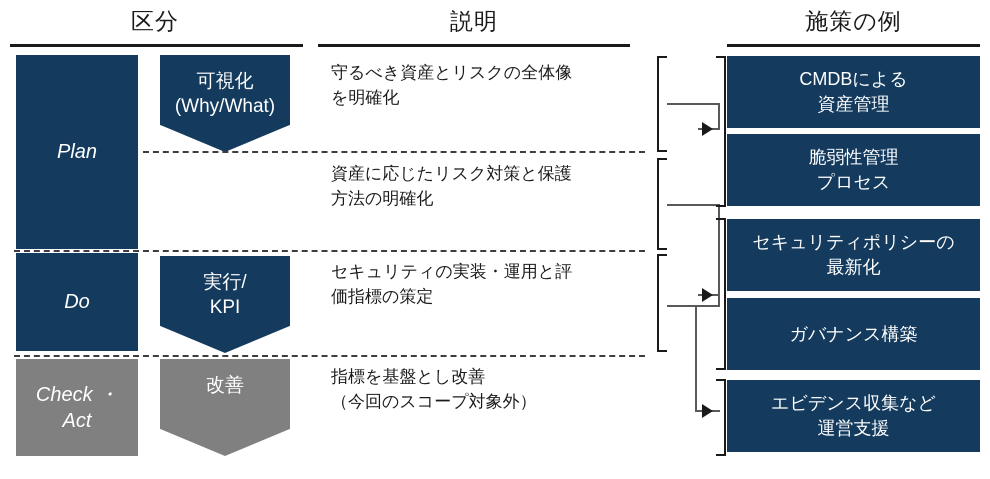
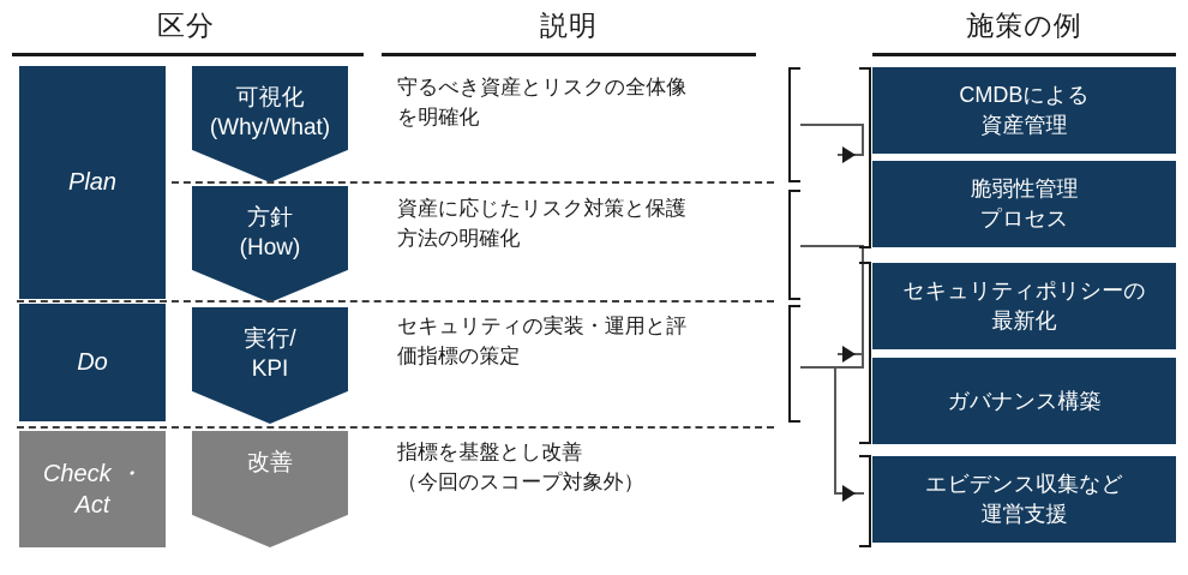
  区分
  説明
  施策の例
  Plan
  Do
  Check ・
  Act
  可視化
  (Why/What)
+ 方針
+ (How)
  実行/
  KPI
  改善
  守るべき資産とリスクの全体像
  を明確化
  資産に応じたリスク対策と保護
  方法の明確化
  セキュリティの実装・運用と評
  価指標の策定
  指標を基盤とし改善
  （今回のスコープ対象外）
  CMDBによる
  資産管理
  脆弱性管理
  プロセス
  セキュリティポリシーの
  最新化
  ガバナンス構築
  エビデンス収集など
  運営支援
